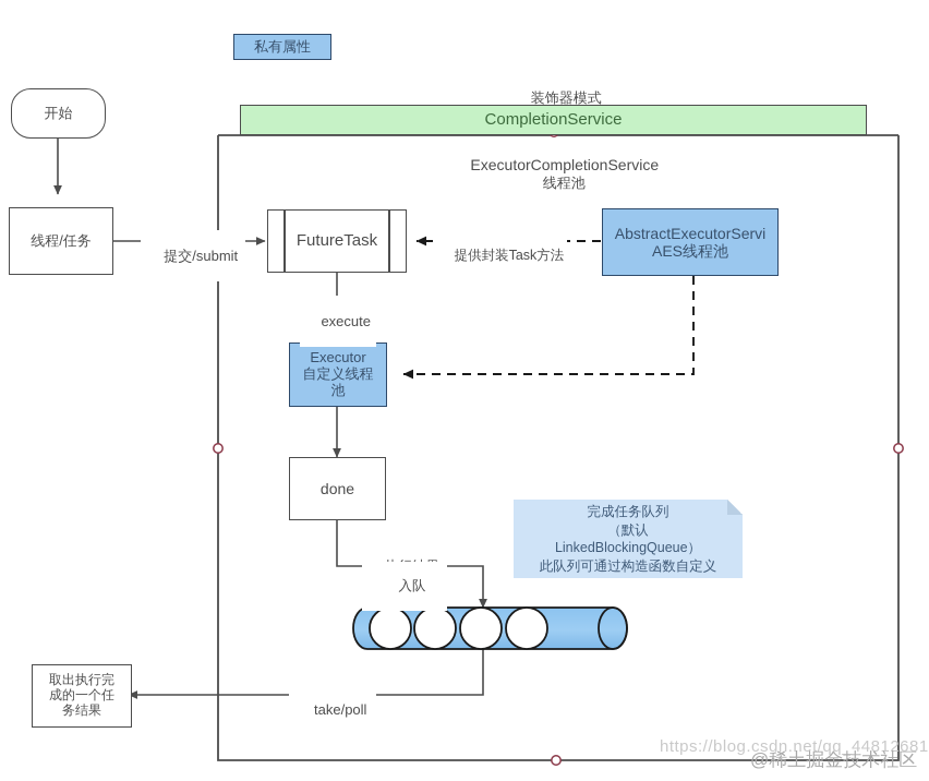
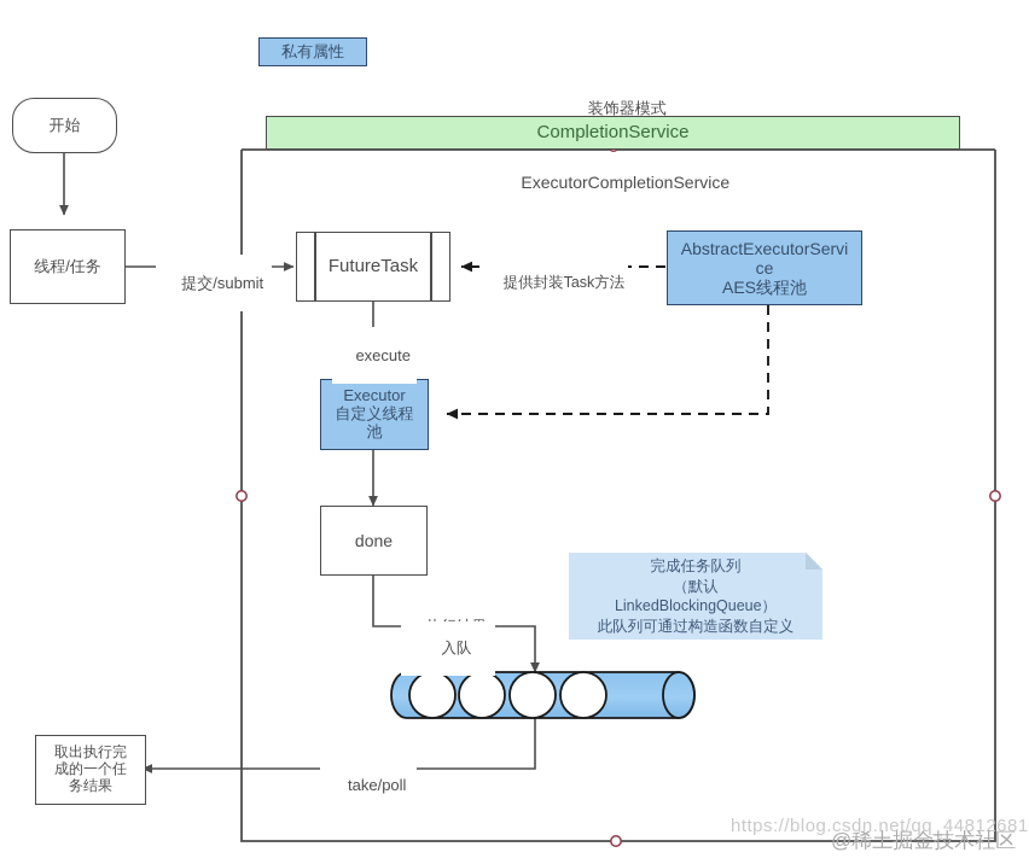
  私有属性
  装饰器模式
  CompletionService
  ExecutorCompletionService
- 线程池
  开始
  线程/任务
  FutureTask
  AbstractExecutorServi
+ ce
  AES线程池
  Executor
  自定义线程
  池
  done
  取出执行完
  成的一个任
  务结果
  完成任务队列
  （默认
  LinkedBlockingQueue）
  此队列可通过构造函数自定义
  提交/submit
  execute
  提供封装Task方法
  入队
  take/poll
  https://blog.csdn.net/qq_44812681
  @稀土掘金技术社区
